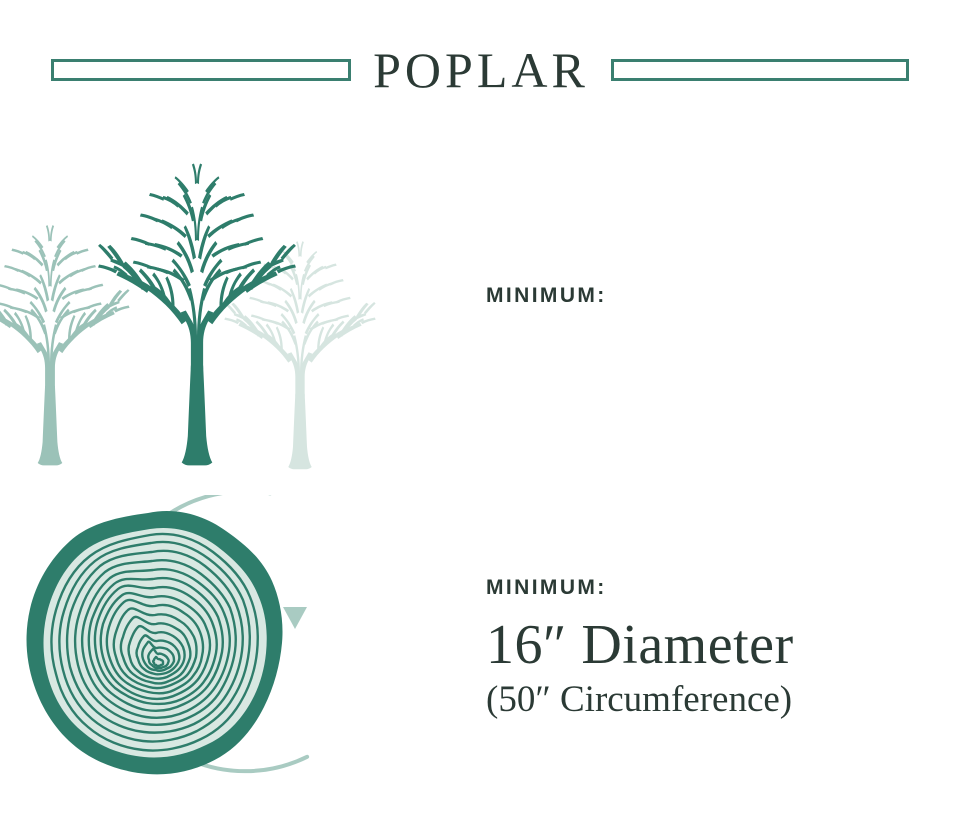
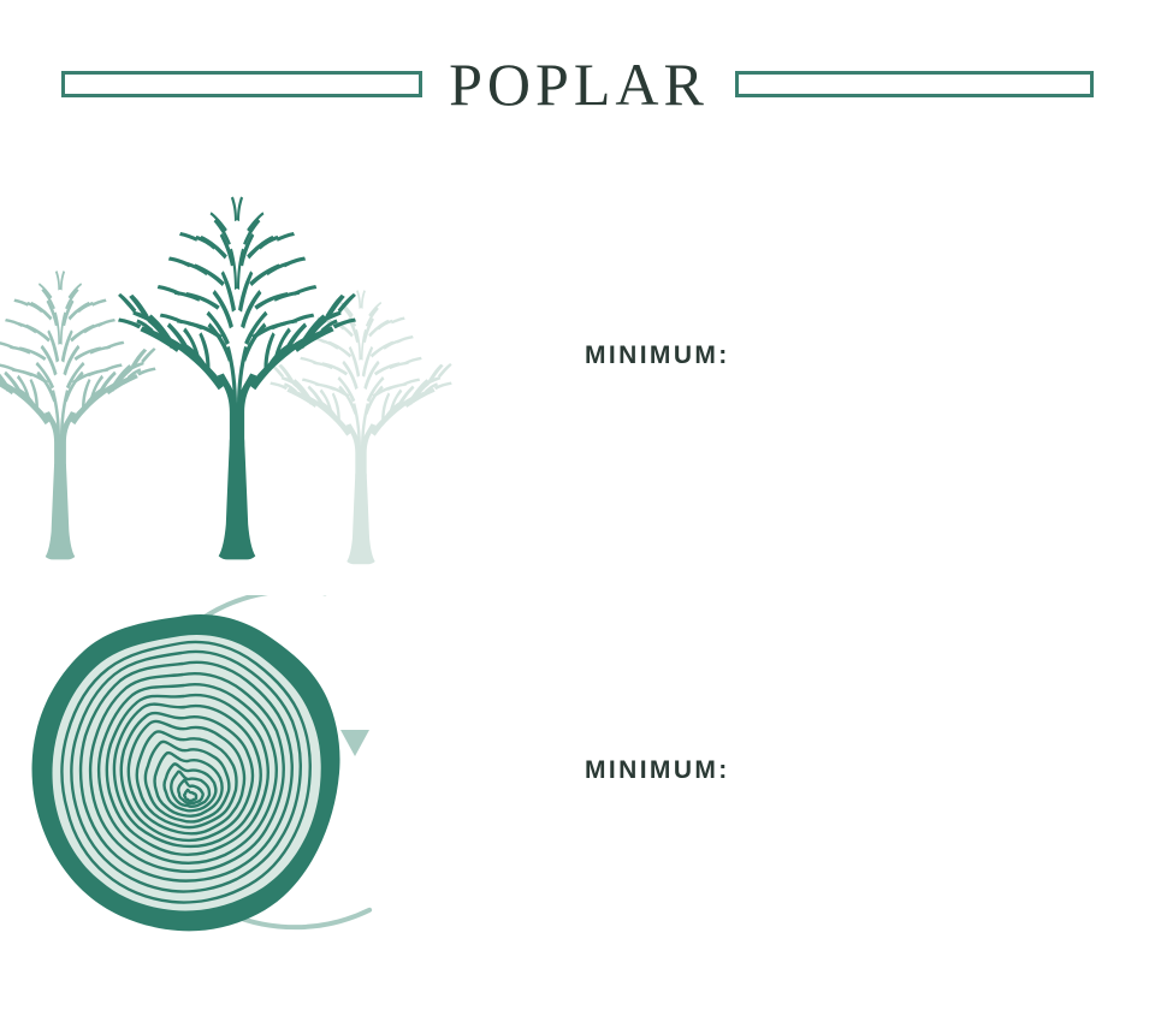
  POPLAR
  MINIMUM:
  MINIMUM:
- 16″ Diameter
- (50″ Circumference)
